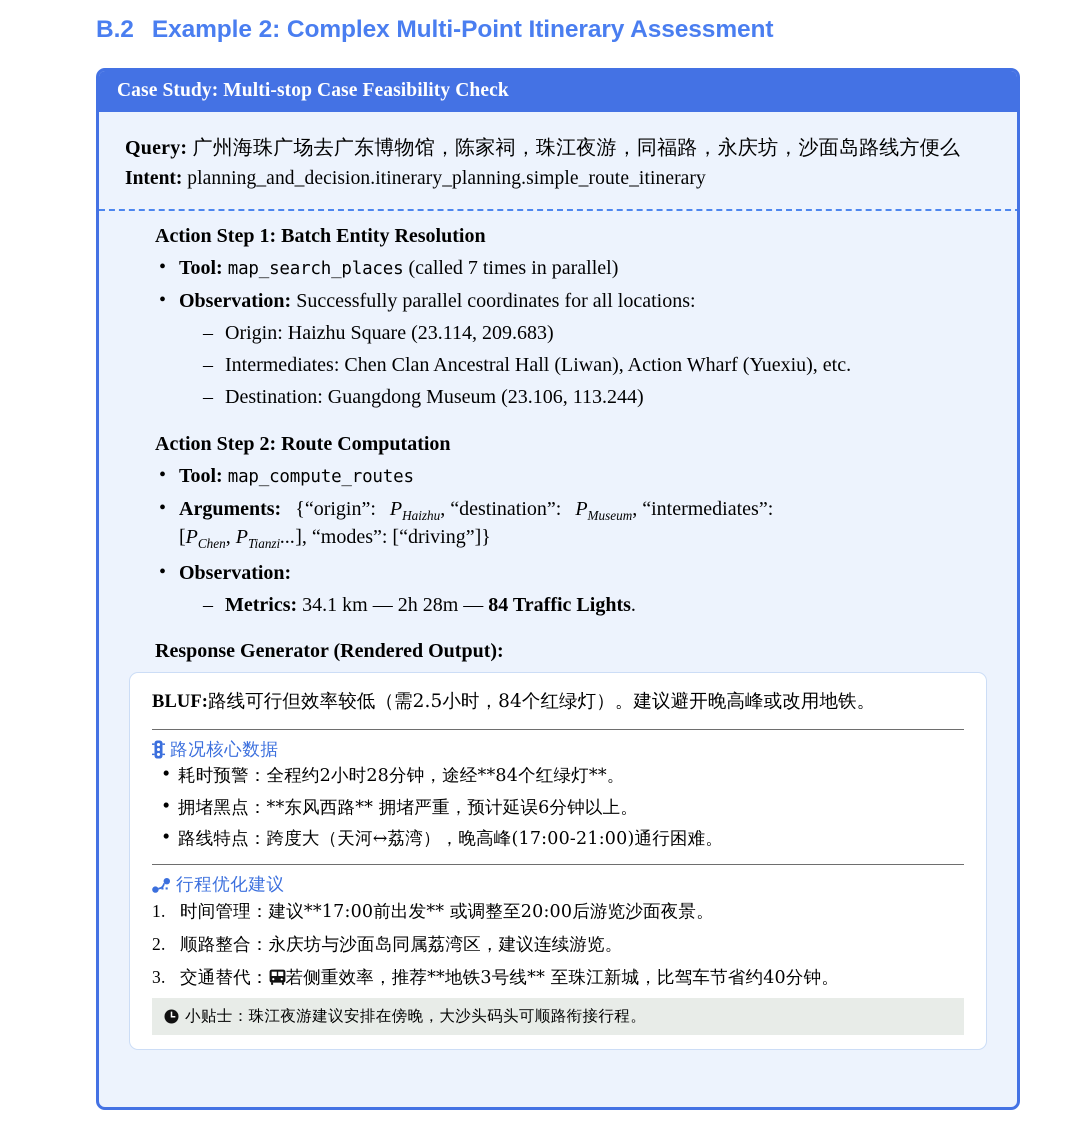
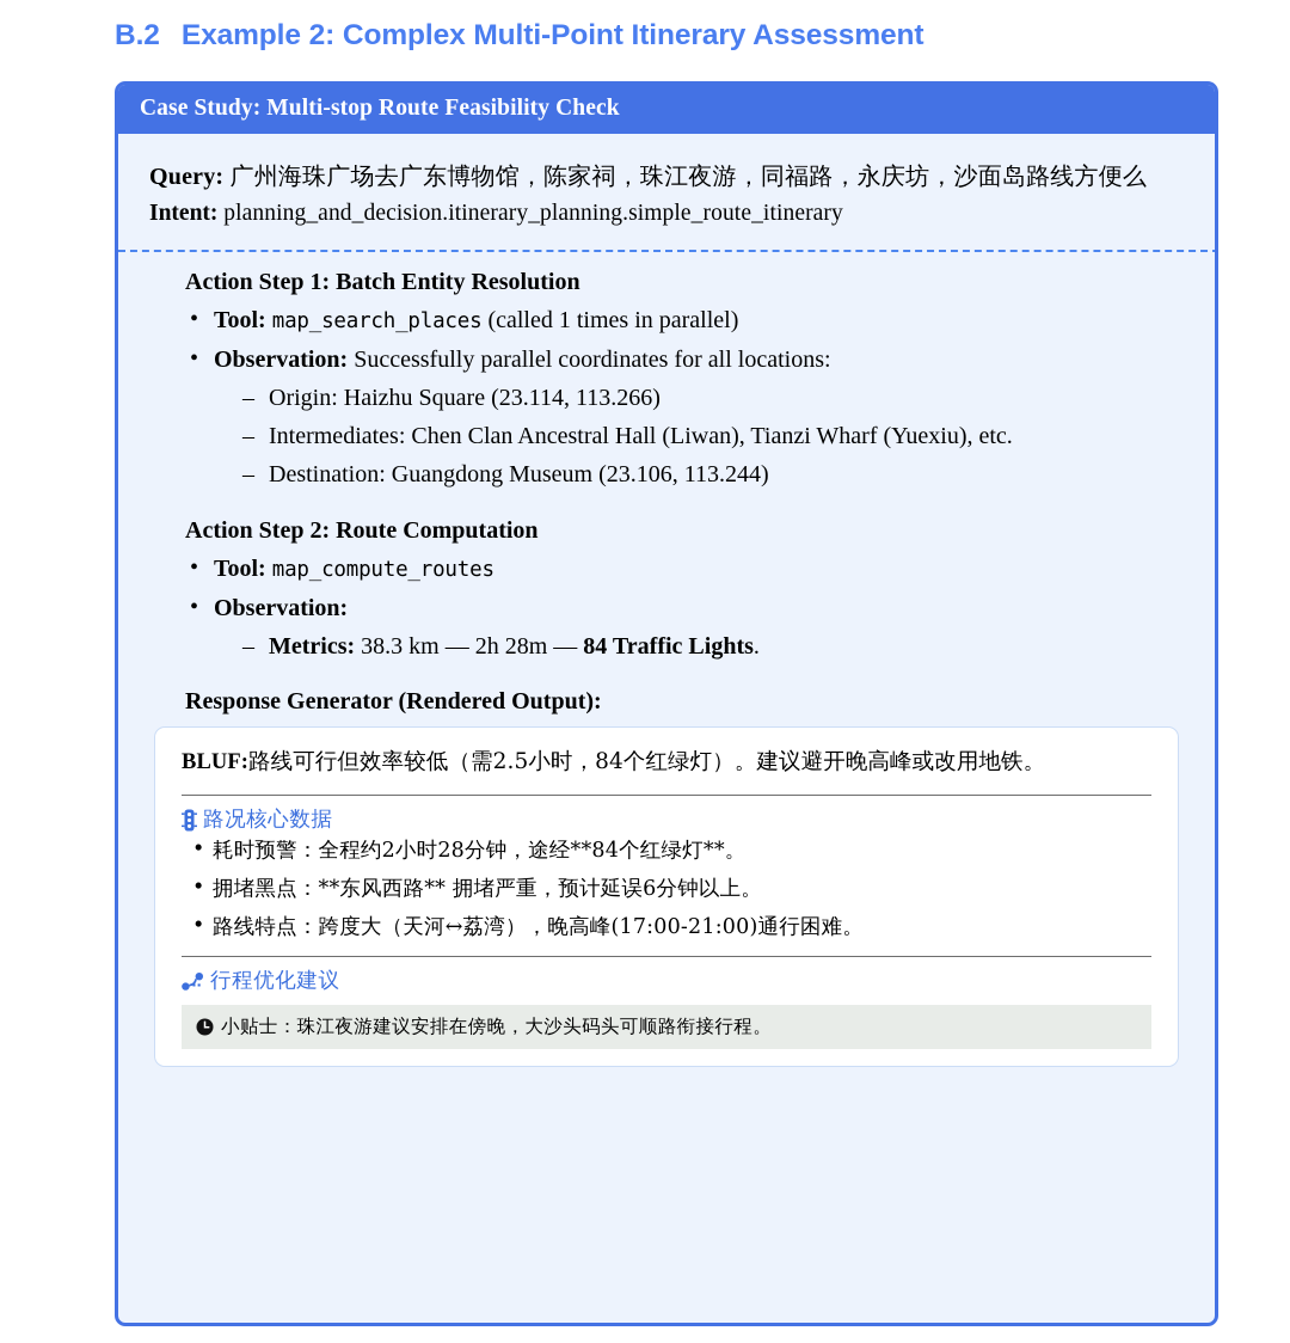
  B.2 Example 2: Complex Multi-Point Itinerary Assessment
- Case Study: Multi-stop Case Feasibility Check
+ Case Study: Multi-stop Route Feasibility Check
  Query: 广州海珠广场去广东博物馆，陈家祠，珠江夜游，同福路，永庆坊，沙面岛路线方便么
  Intent: planning_and_decision.itinerary_planning.simple_route_itinerary
  Action Step 1: Batch Entity Resolution
- Tool: map_search_places (called 7 times in parallel)
+ Tool: map_search_places (called 1 times in parallel)
  Observation: Successfully parallel coordinates for all locations:
- Origin: Haizhu Square (23.114, 209.683)
+ Origin: Haizhu Square (23.114, 113.266)
- Intermediates: Chen Clan Ancestral Hall (Liwan), Action Wharf (Yuexiu), etc.
+ Intermediates: Chen Clan Ancestral Hall (Liwan), Tianzi Wharf (Yuexiu), etc.
  Destination: Guangdong Museum (23.106, 113.244)
  Action Step 2: Route Computation
  Tool: map_compute_routes
- Arguments: {“origin”: PHaizhu, “destination”: PMuseum, “intermediates”:
- [PChen, PTianzi...], “modes”: [“driving”]}
  Observation:
- Metrics: 34.1 km — 2h 28m — 84 Traffic Lights.
+ Metrics: 38.3 km — 2h 28m — 84 Traffic Lights.
  Response Generator (Rendered Output):
  BLUF:路线可行但效率较低（需2.5小时，84个红绿灯）。建议避开晚高峰或改用地铁。
  路况核心数据
  耗时预警：全程约2小时28分钟，途经**84个红绿灯**。
  拥堵黑点：**东风西路** 拥堵严重，预计延误6分钟以上。
  路线特点：跨度大（天河↔荔湾），晚高峰(17:00-21:00)通行困难。
  行程优化建议
- 1.
- 时间管理：建议**17:00前出发** 或调整至20:00后游览沙面夜景。
- 2.
- 顺路整合：永庆坊与沙面岛同属荔湾区，建议连续游览。
- 3.
- 交通替代： 若侧重效率，推荐**地铁3号线** 至珠江新城，比驾车节省约40分钟。
  小贴士：珠江夜游建议安排在傍晚，大沙头码头可顺路衔接行程。
